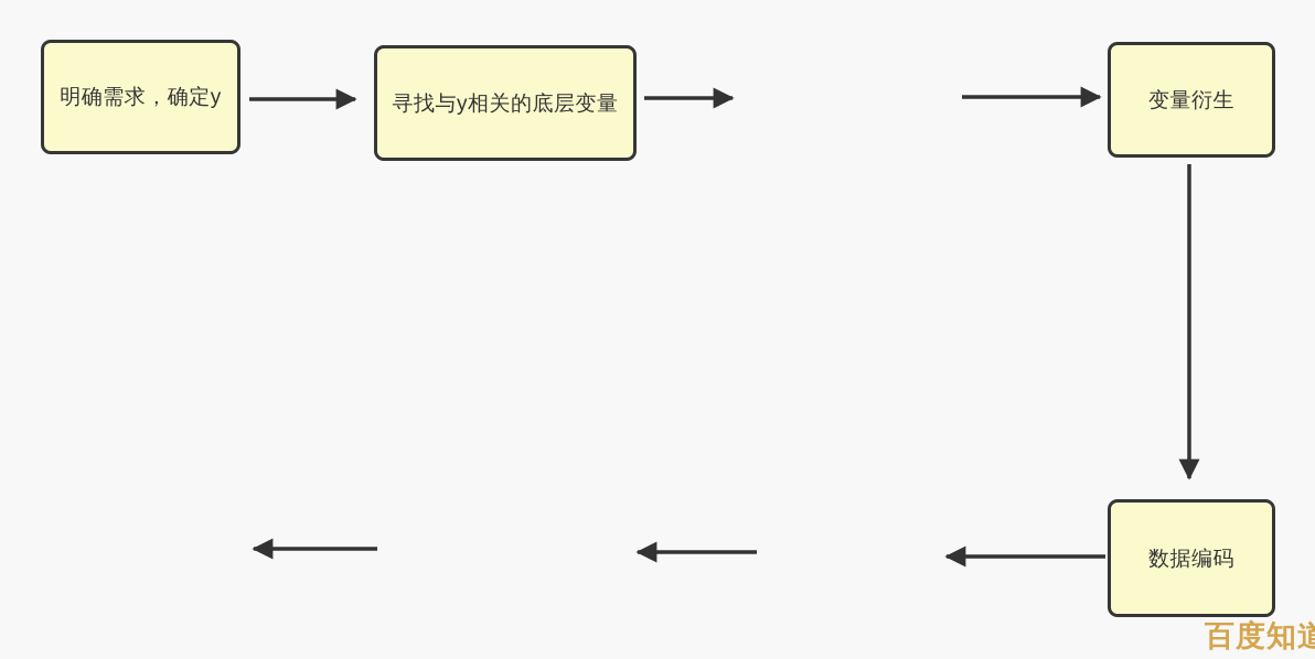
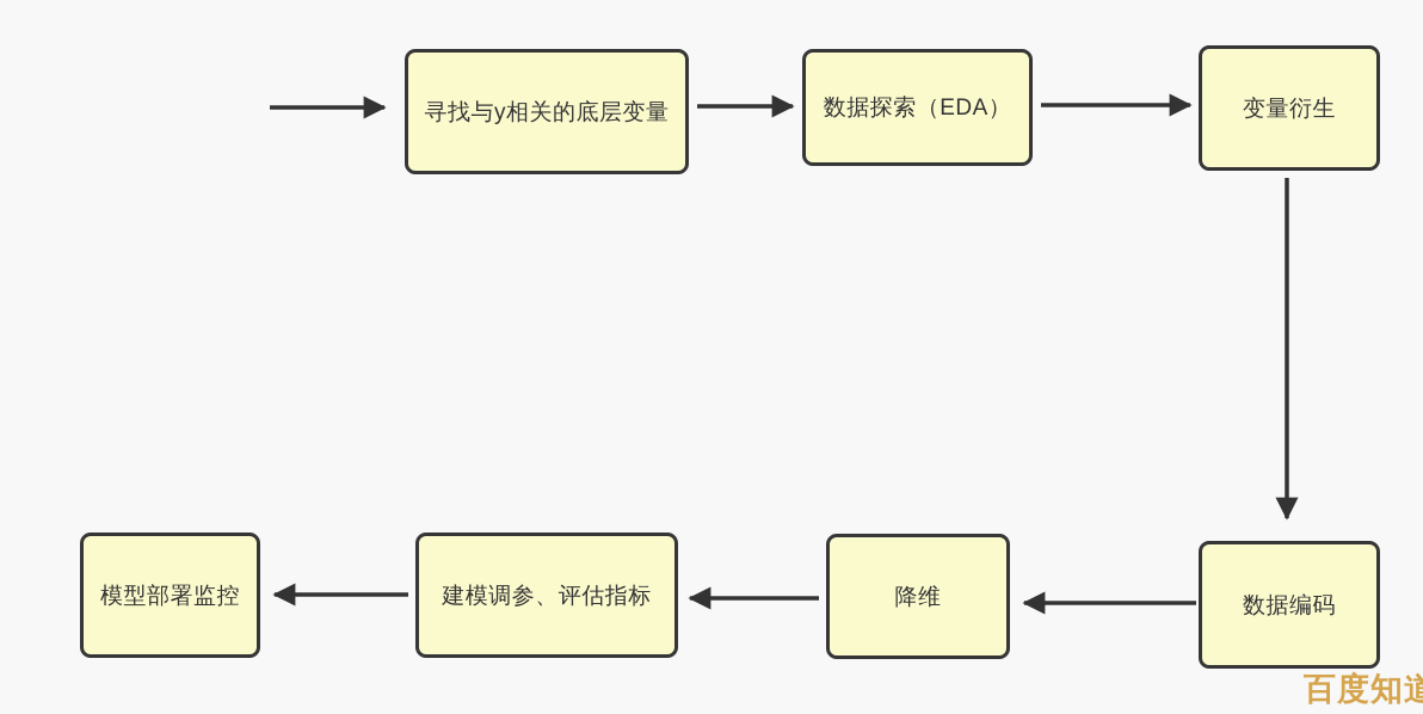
- 明确需求，确定y
  寻找与y相关的底层变量
+ 数据探索（EDA）
  变量衍生
  数据编码
+ 降维
+ 建模调参、评估指标
+ 模型部署监控
  百度知道
